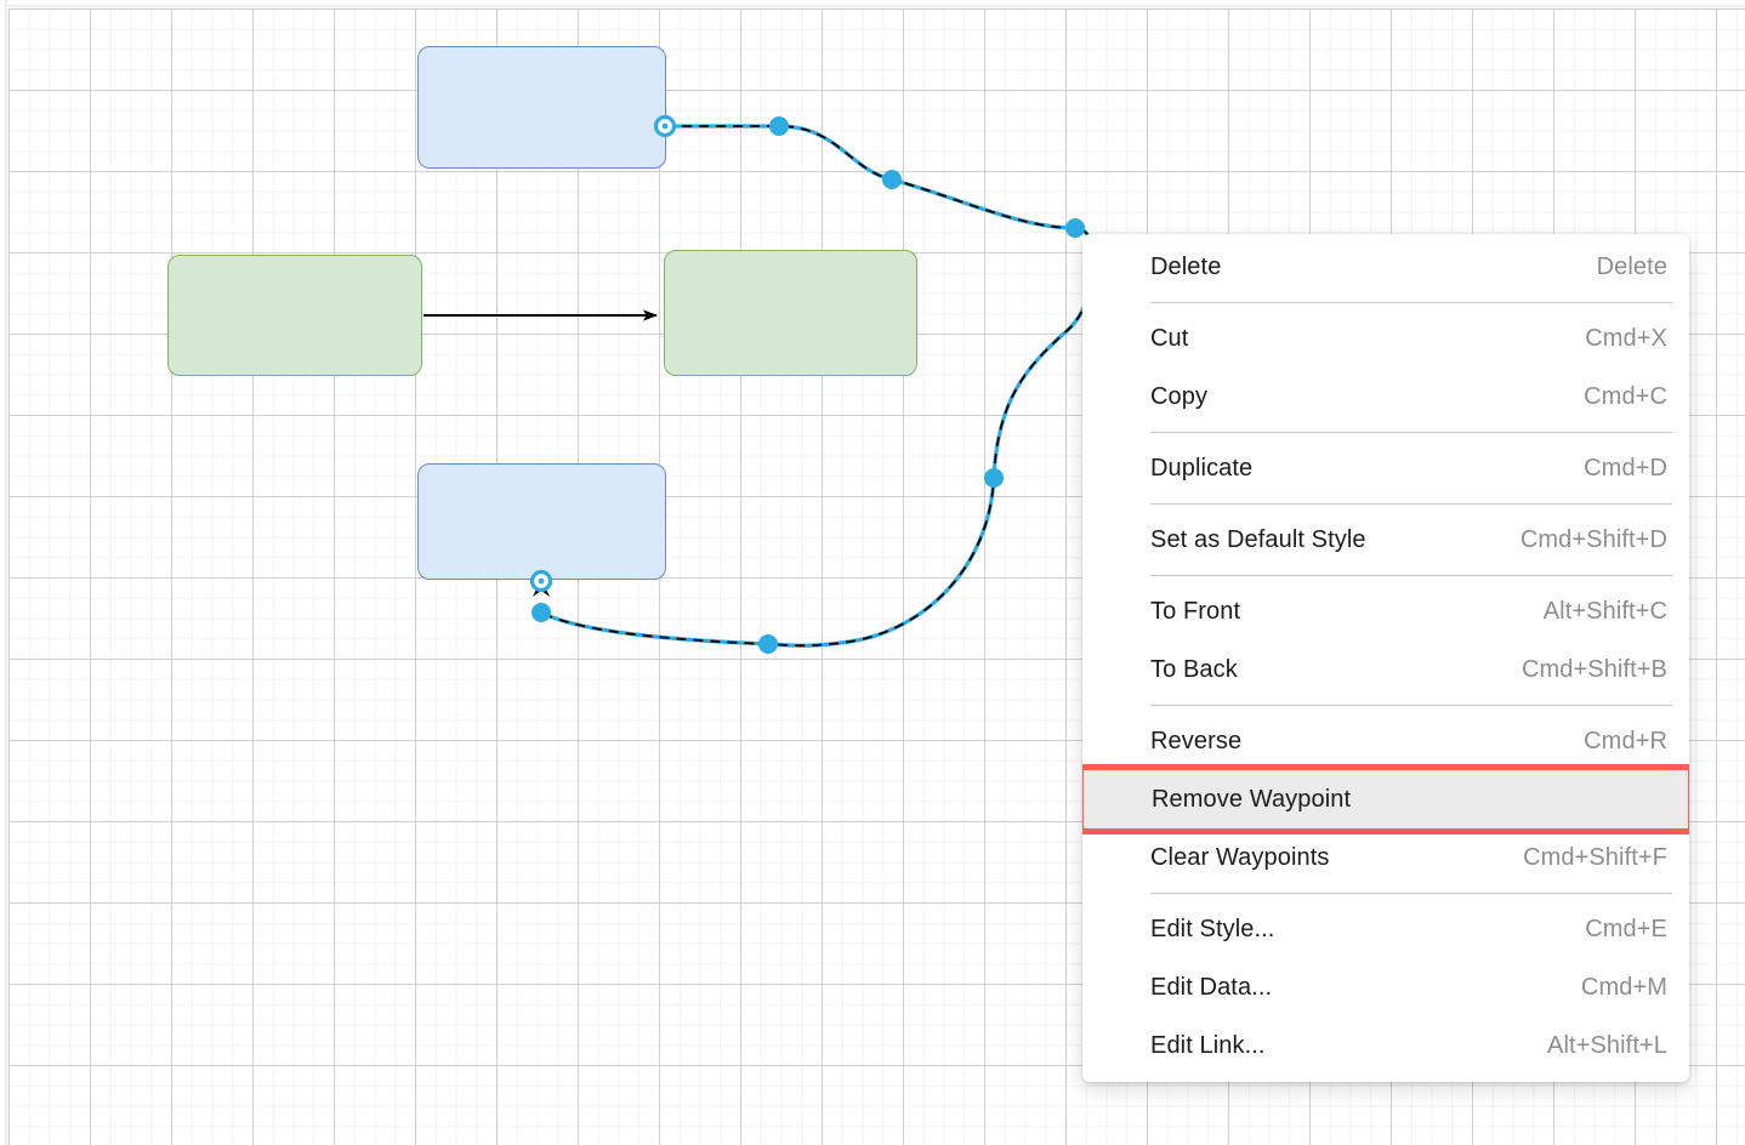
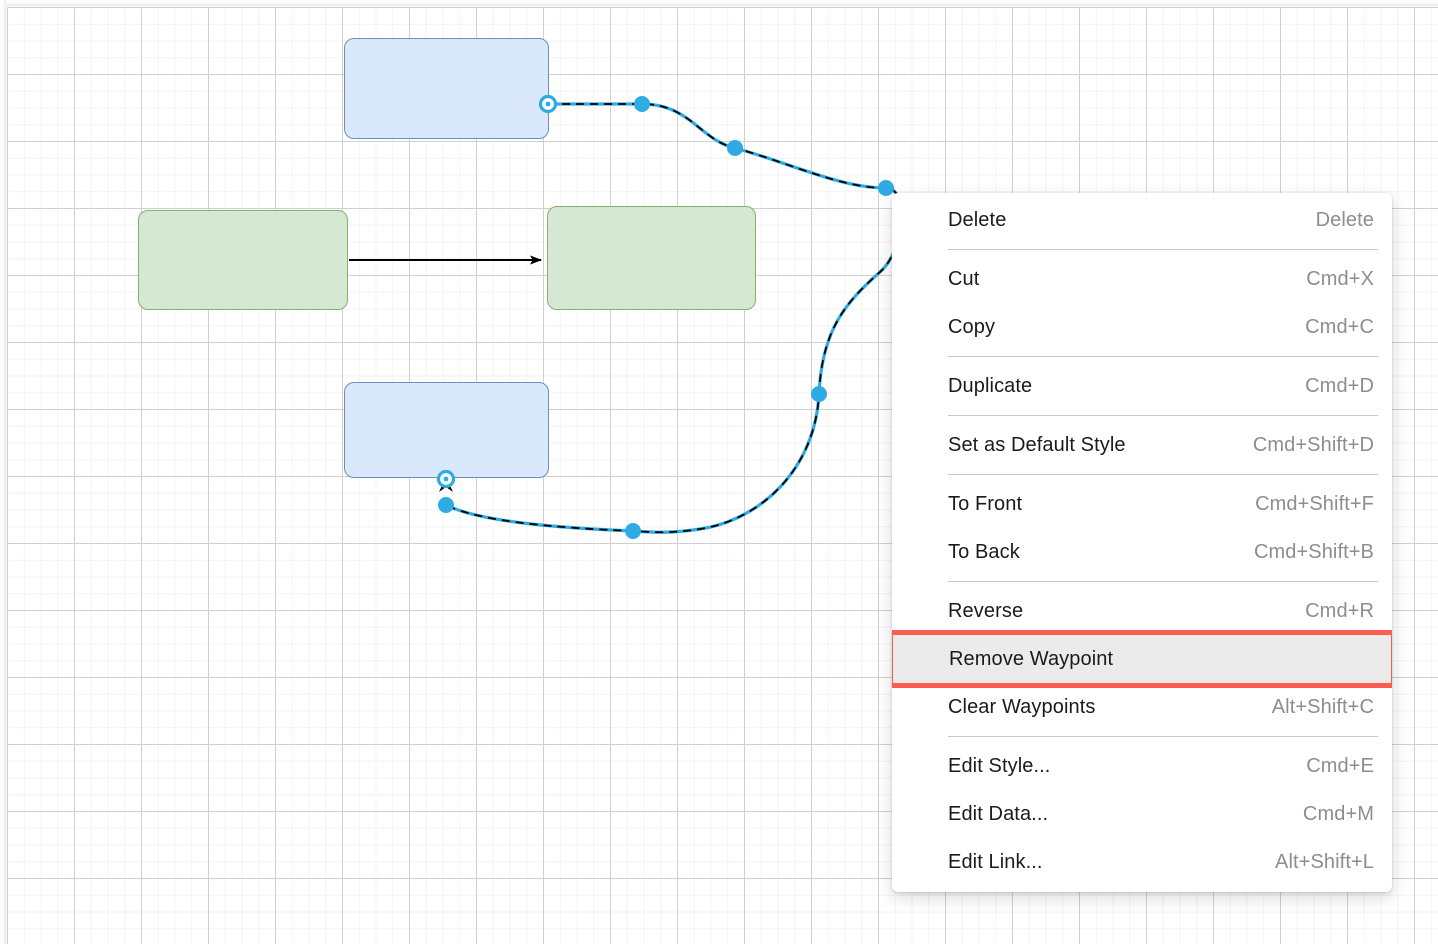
  Delete
  Delete
  Cut
  Cmd+X
  Copy
  Cmd+C
  Duplicate
  Cmd+D
  Set as Default Style
  Cmd+Shift+D
  To Front
- Alt+Shift+C
+ Cmd+Shift+F
  To Back
  Cmd+Shift+B
  Reverse
  Cmd+R
  Remove Waypoint
  Clear Waypoints
- Cmd+Shift+F
+ Alt+Shift+C
  Edit Style...
  Cmd+E
  Edit Data...
  Cmd+M
  Edit Link...
  Alt+Shift+L
